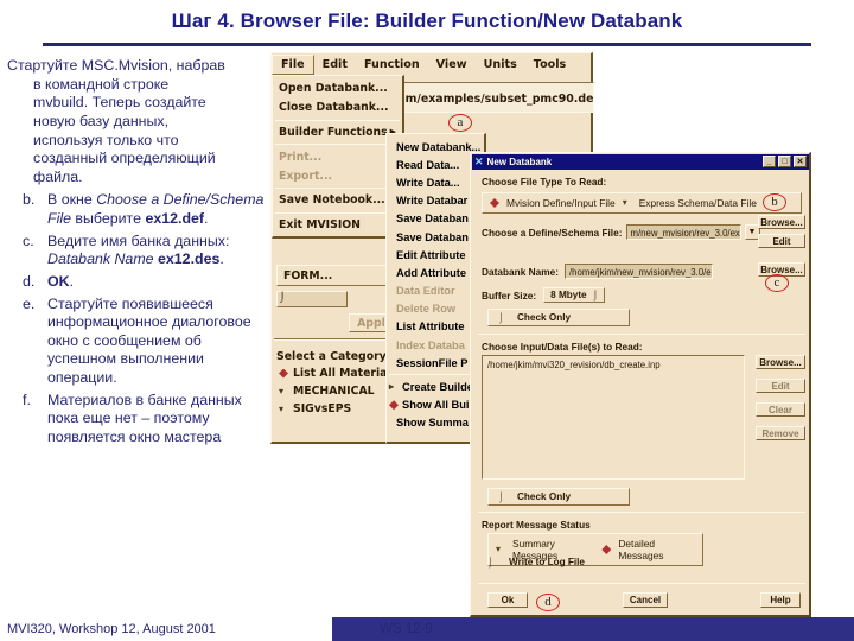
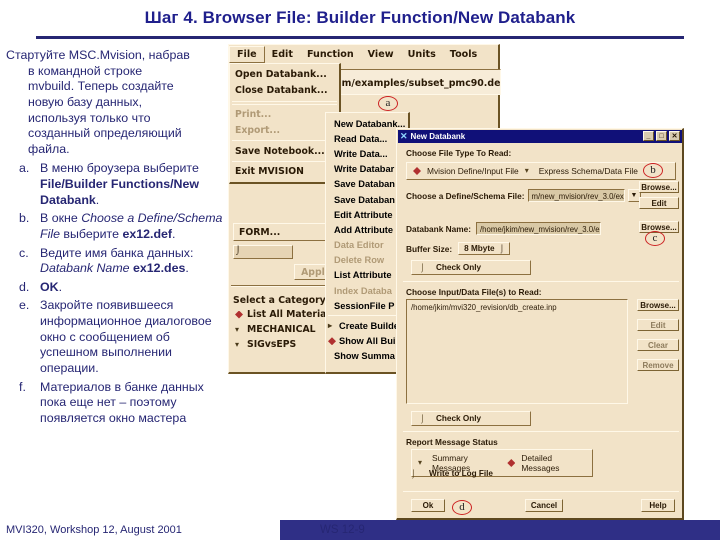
  Шаг 4. Browser File: Builder Function/New Databank
  Стартуйте MSC.Mvision, набрав
  в командной строке
  mvbuild. Теперь создайте
  новую базу данных,
  используя только что
  созданный определяющий
  файла.
+ a.
+ В меню броузера выберите File/Builder Functions/New Databank.
  b.
  В окне Choose a Define/Schema File выберите ex12.def.
  c.
  Ведите имя банка данных: Databank Name ex12.des.
  d.
  OK.
  e.
- Стартуйте появившееся информационное диалоговое окно с сообщением об успешном выполнении операции.
+ Закройте появившееся информационное диалоговое окно с сообщением об успешном выполнении операции.
  f.
  Материалов в банке данных пока еще нет – поэтому появляется окно мастера
  File
  Edit
  Function
  View
  Units
  Tools
  m/examples/subset_pmc90.de
  Open Databank...
  Close Databank...
- Builder Functions
  Print...
  Export...
  Save Notebook...
  Exit MVISION
  FORM...
  ⌡
  Appl
  Select a Category
  List All Materia
  ▾
  MECHANICAL
  ▾
  SIGvsEPS
  New Databank...
  Read Data...
  Write Data...
  Write Databar
  Save Databan
  Save Databan
  Edit Attribute
  Add Attribute
  Data Editor
  Delete Row
  List Attribute
  Index Databa
  SessionFile P
  ▸
  Create Build
  Show All Bui
  Show Summa
  ✕
  New Databank
  Choose File Type To Read:
  Mvision Define/Input File
  ▾
  Express Schema/Data File
  Choose a Define/Schema File:
  m/new_mvision/rev_3.0/ex
  Browse...
  Edit
  Databank Name:
  /home/jkim/new_mvision/rev_3.0/e
  Browse...
  Buffer Size:
  8 Mbyte
  ⌡
  ⌡
  Check Only
  Choose Input/Data File(s) to Read:
  /home/jkim/mvi320_revision/db_create.inp
  Browse...
  Edit
  Clear
  Remove
  ⌡
  Check Only
  Report Message Status
  ▾
  Summary Messages
  Detailed Messages
  ⌡
  Write to Log File
  Ok
  Cancel
  Help
  a
  b
  c
  d
  MVI320, Workshop 12, August 2001
